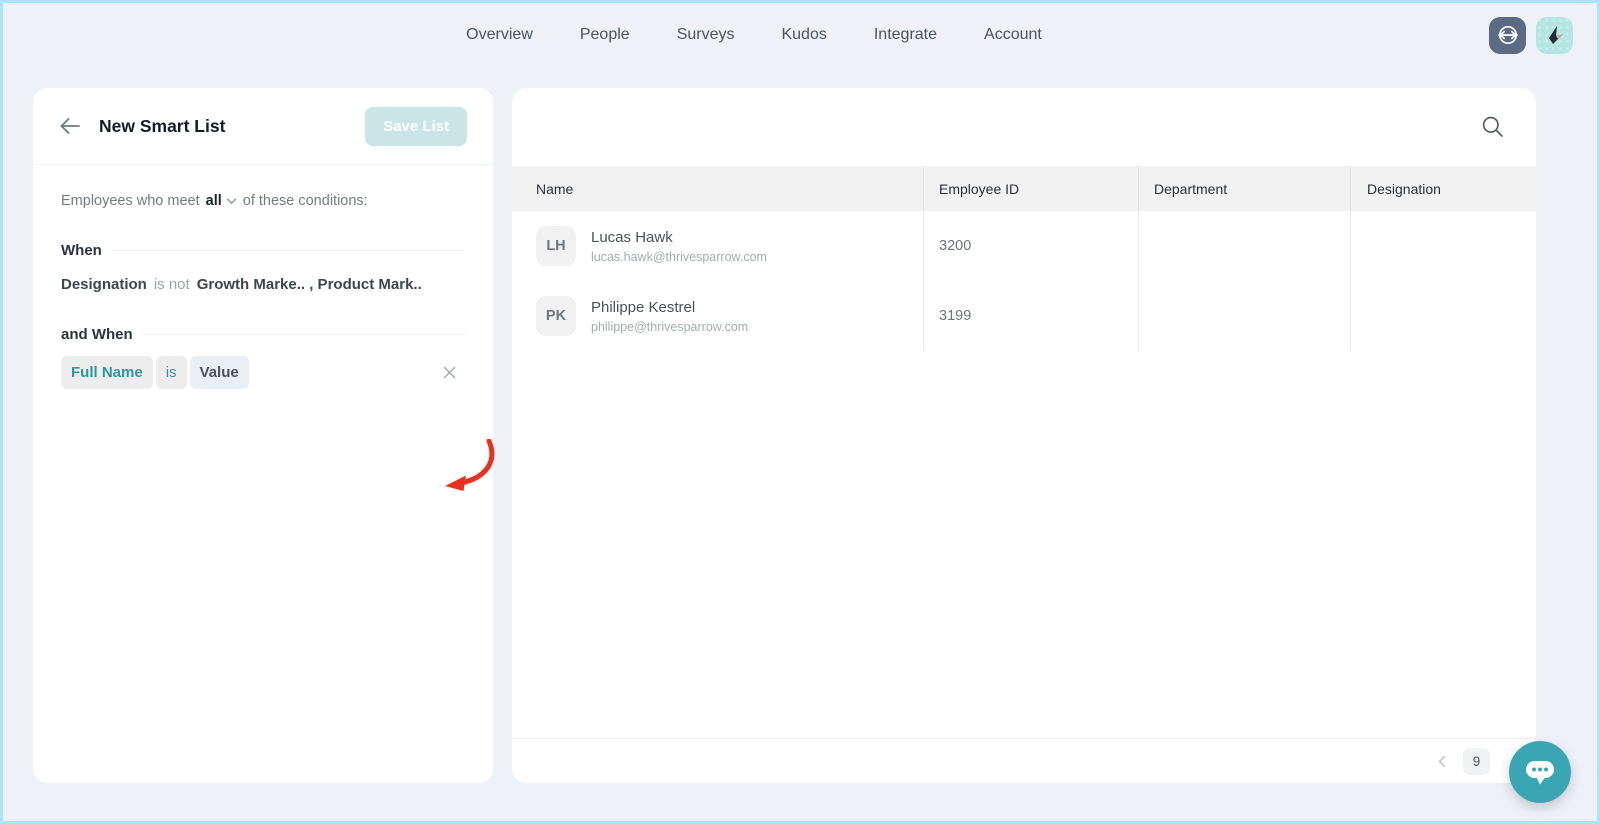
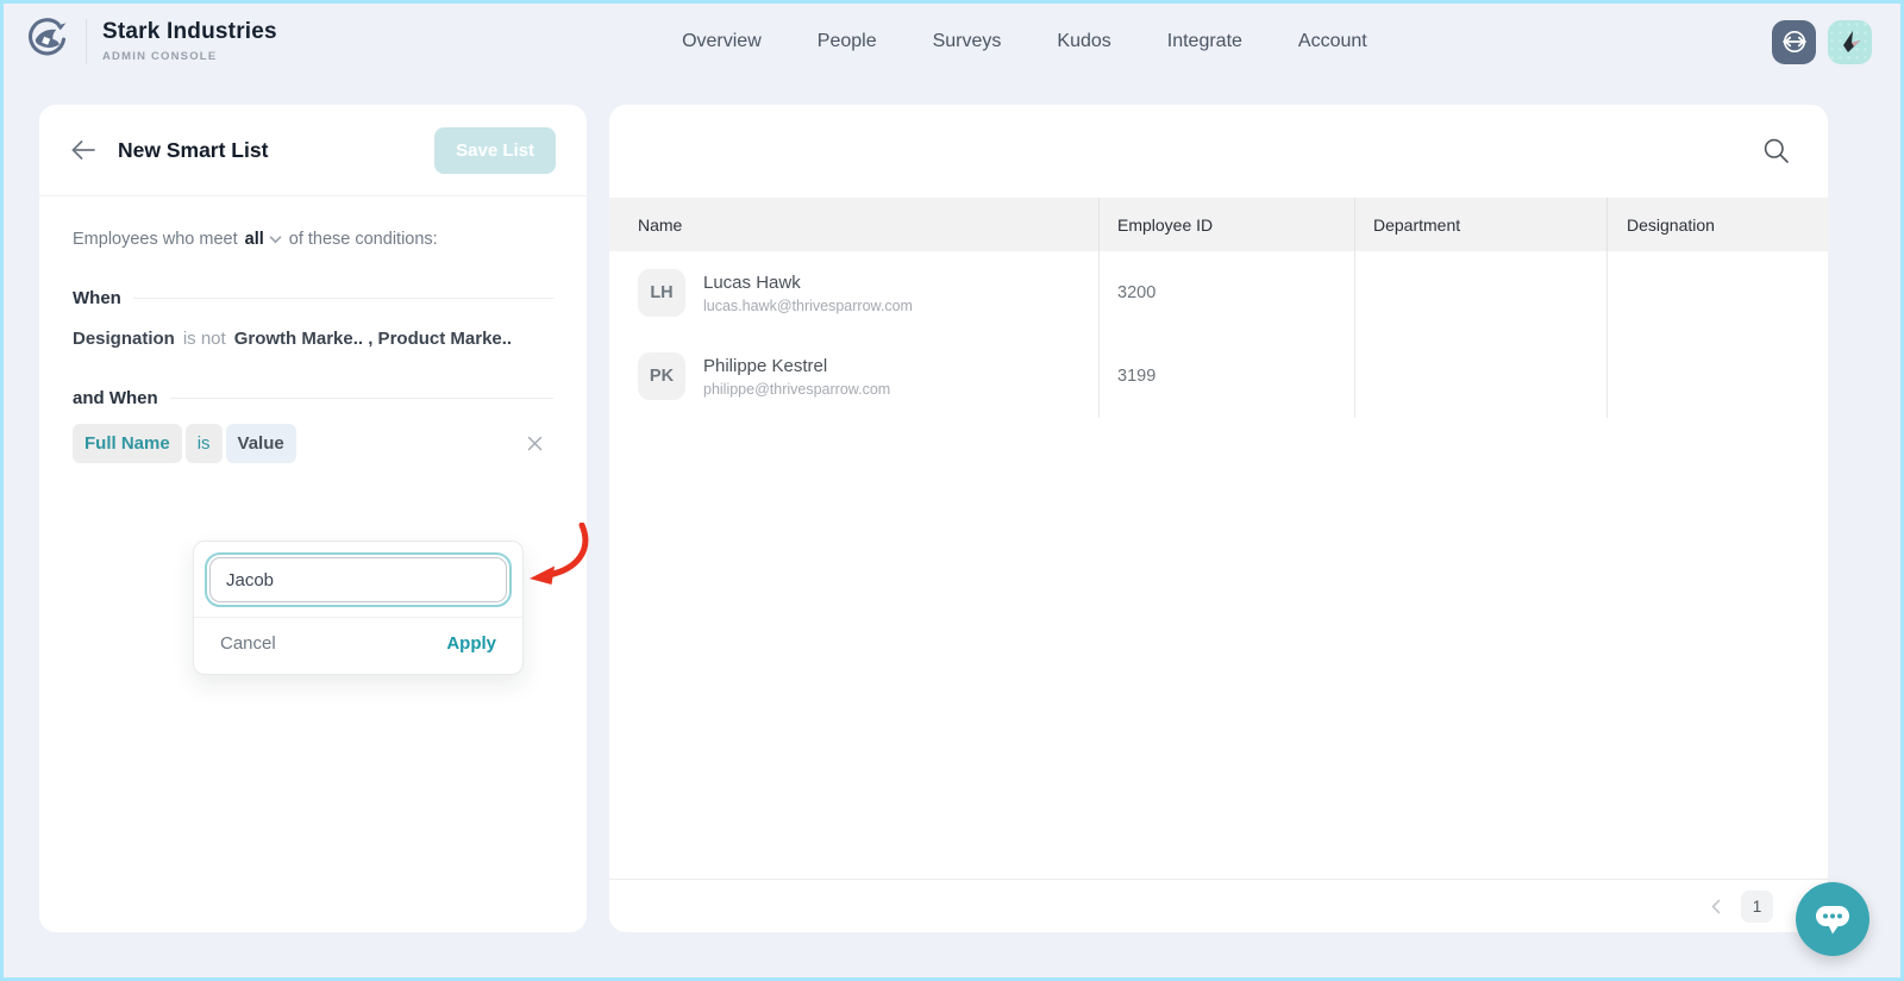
+ Stark Industries
+ ADMIN CONSOLE
  Overview
  People
  Surveys
  Kudos
  Integrate
  Account
  New Smart List
  Save List
  Employees who meet
  all
  of these conditions:
  When
  Designation
  is not
- Growth Marke.. , Product Mark..
+ Growth Marke.. , Product Marke..
  and When
  Full Name
  is
  Value
+ Jacob
+ Cancel
+ Apply
  Name
  Employee ID
  Department
  Designation
  LH
  Lucas Hawk
  lucas.hawk@thrivesparrow.com
  3200
  PK
  Philippe Kestrel
  philippe@thrivesparrow.com
  3199
- 9
+ 1
